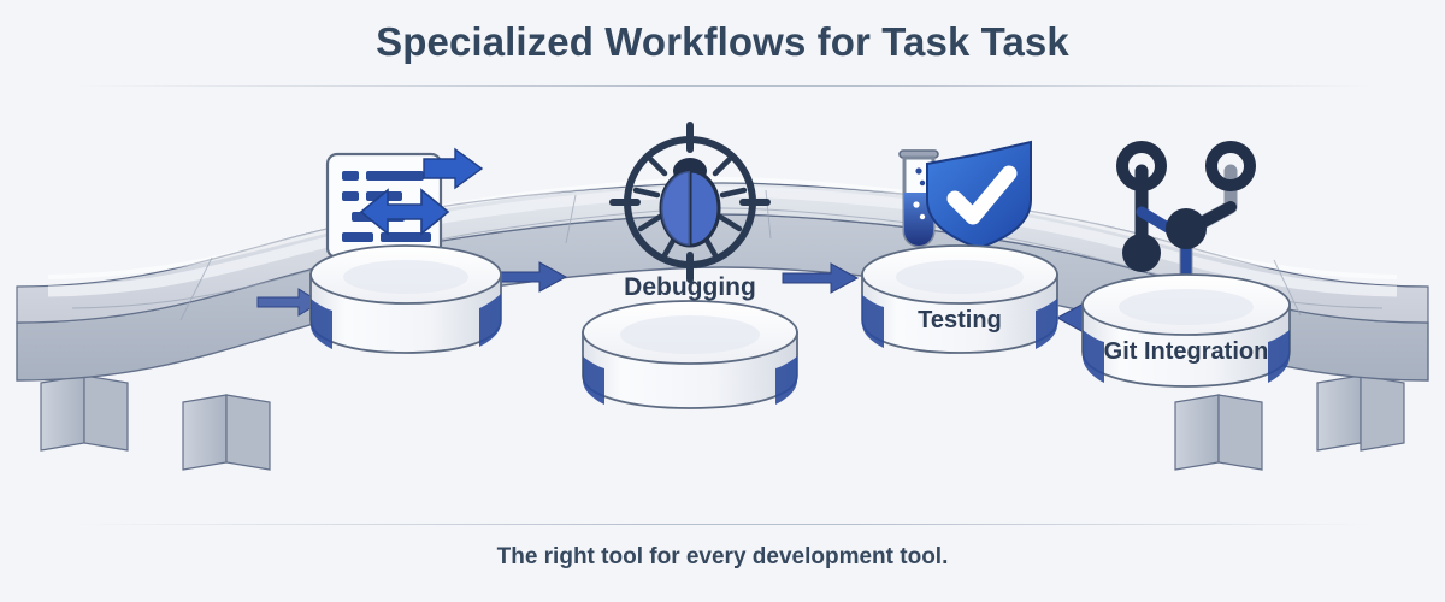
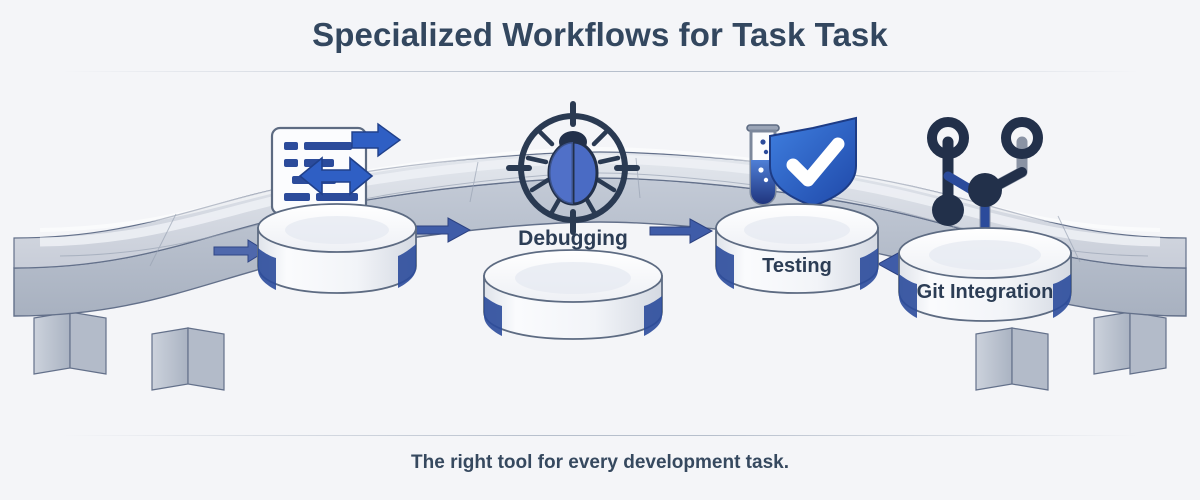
  Specialized Workflows for Task Task
  Debugging
  Testing
  Git Integration
- The right tool for every development tool.
+ The right tool for every development task.
